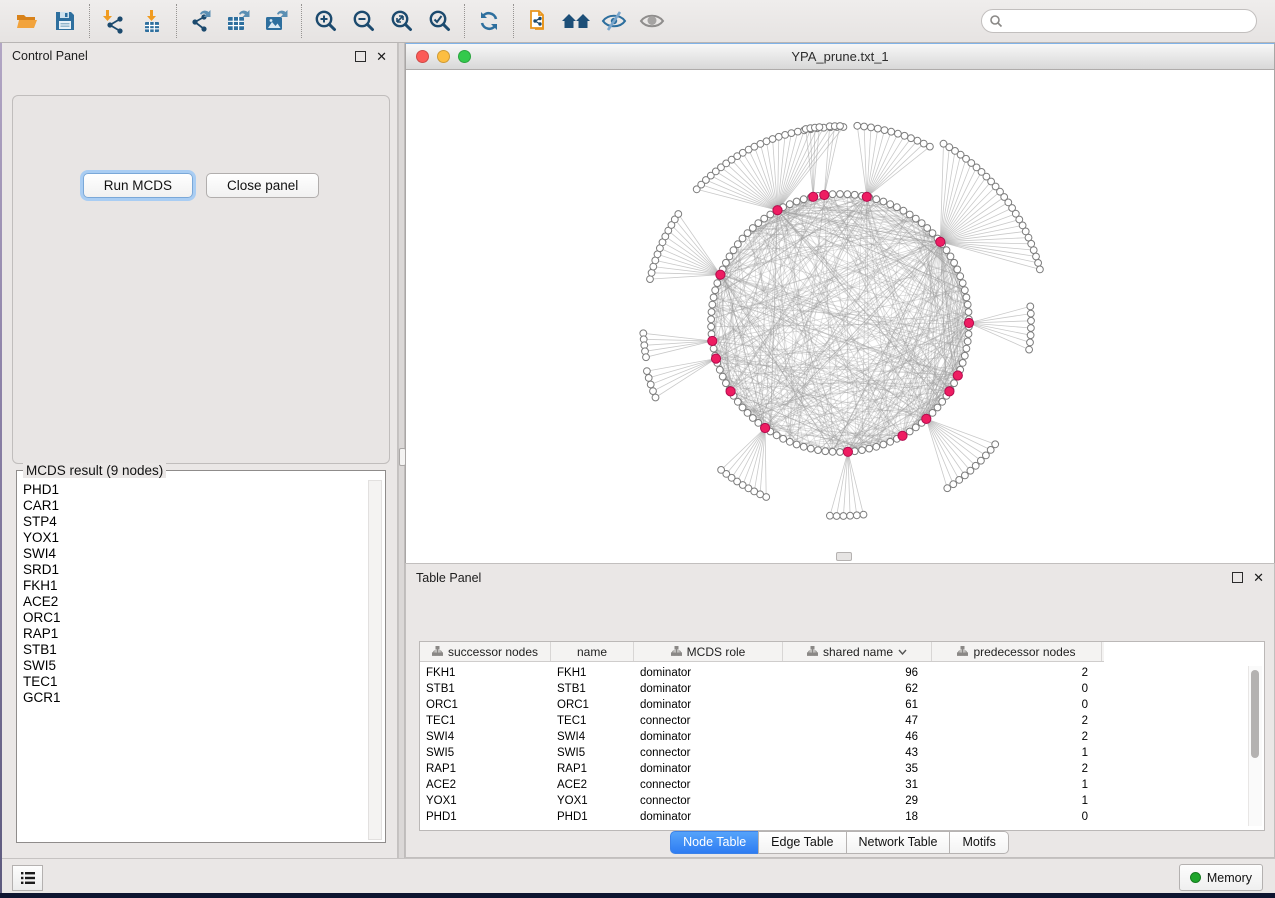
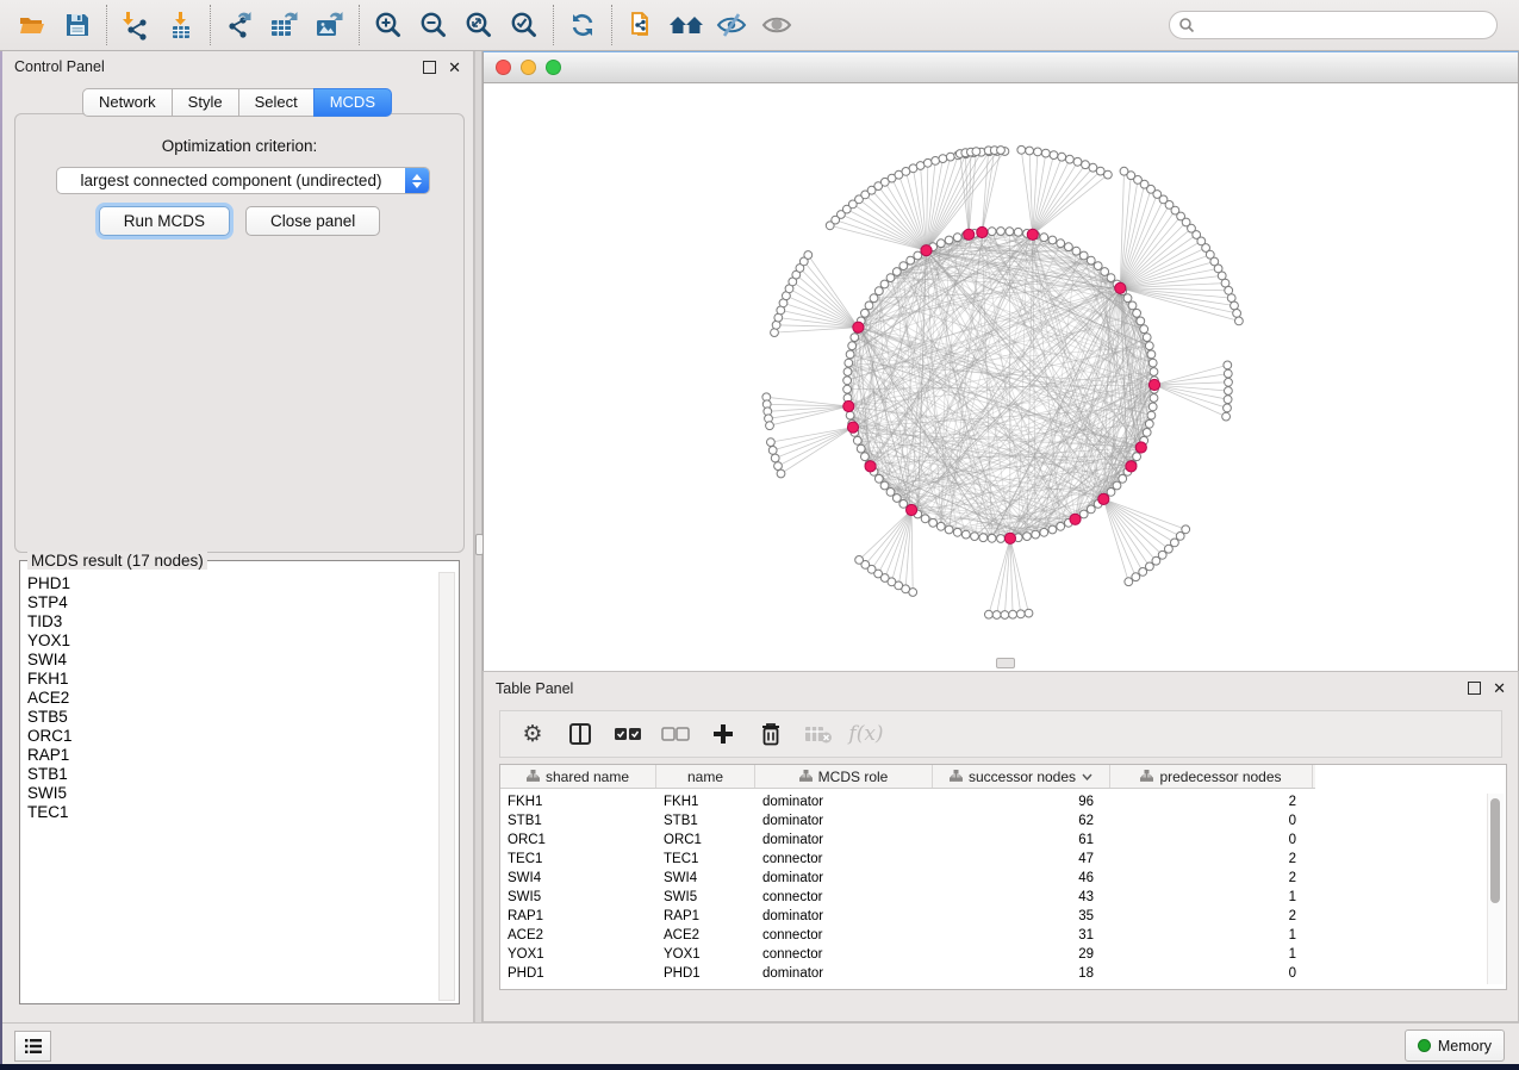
  Control Panel
  ✕
+ Network
+ Style
+ Select
+ MCDS
+ Optimization criterion:
+ largest connected component (undirected)
  Run MCDS
  Close panel
- MCDS result (9 nodes)
+ MCDS result (17 nodes)
  PHD1
- CAR1
  STP4
+ TID3
  YOX1
  SWI4
- SRD1
  FKH1
  ACE2
+ STB5
  ORC1
  RAP1
  STB1
  SWI5
  TEC1
- GCR1
- YPA_prune.txt_1
  Table Panel
  ✕
+ ⚙
+ f(x)
- successor nodes
+ shared name
  name
  MCDS role
- shared name
+ successor nodes
  predecessor nodes
  FKH1
  FKH1
  dominator
  96
  2
  STB1
  STB1
  dominator
  62
  0
  ORC1
  ORC1
  dominator
  61
  0
  TEC1
  TEC1
  connector
  47
  2
  SWI4
  SWI4
  dominator
  46
  2
  SWI5
  SWI5
  connector
  43
  1
  RAP1
  RAP1
  dominator
  35
  2
  ACE2
  ACE2
  connector
  31
  1
  YOX1
  YOX1
  connector
  29
  1
  PHD1
  PHD1
  dominator
  18
  0
- Node Table
- Edge Table
- Network Table
- Motifs
  Memory
